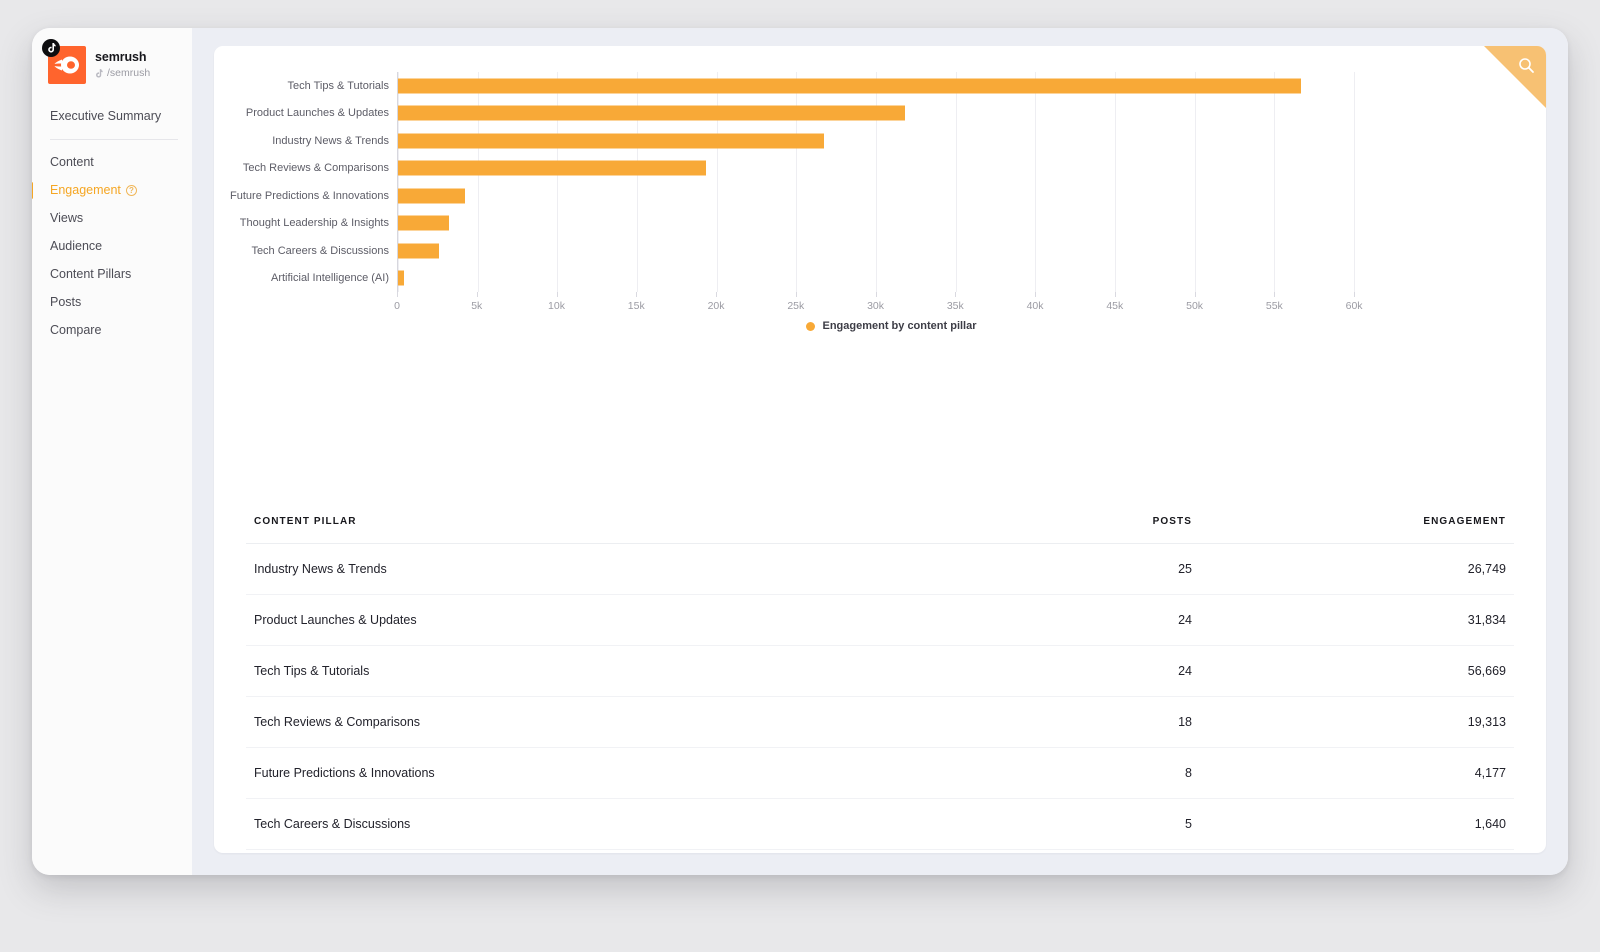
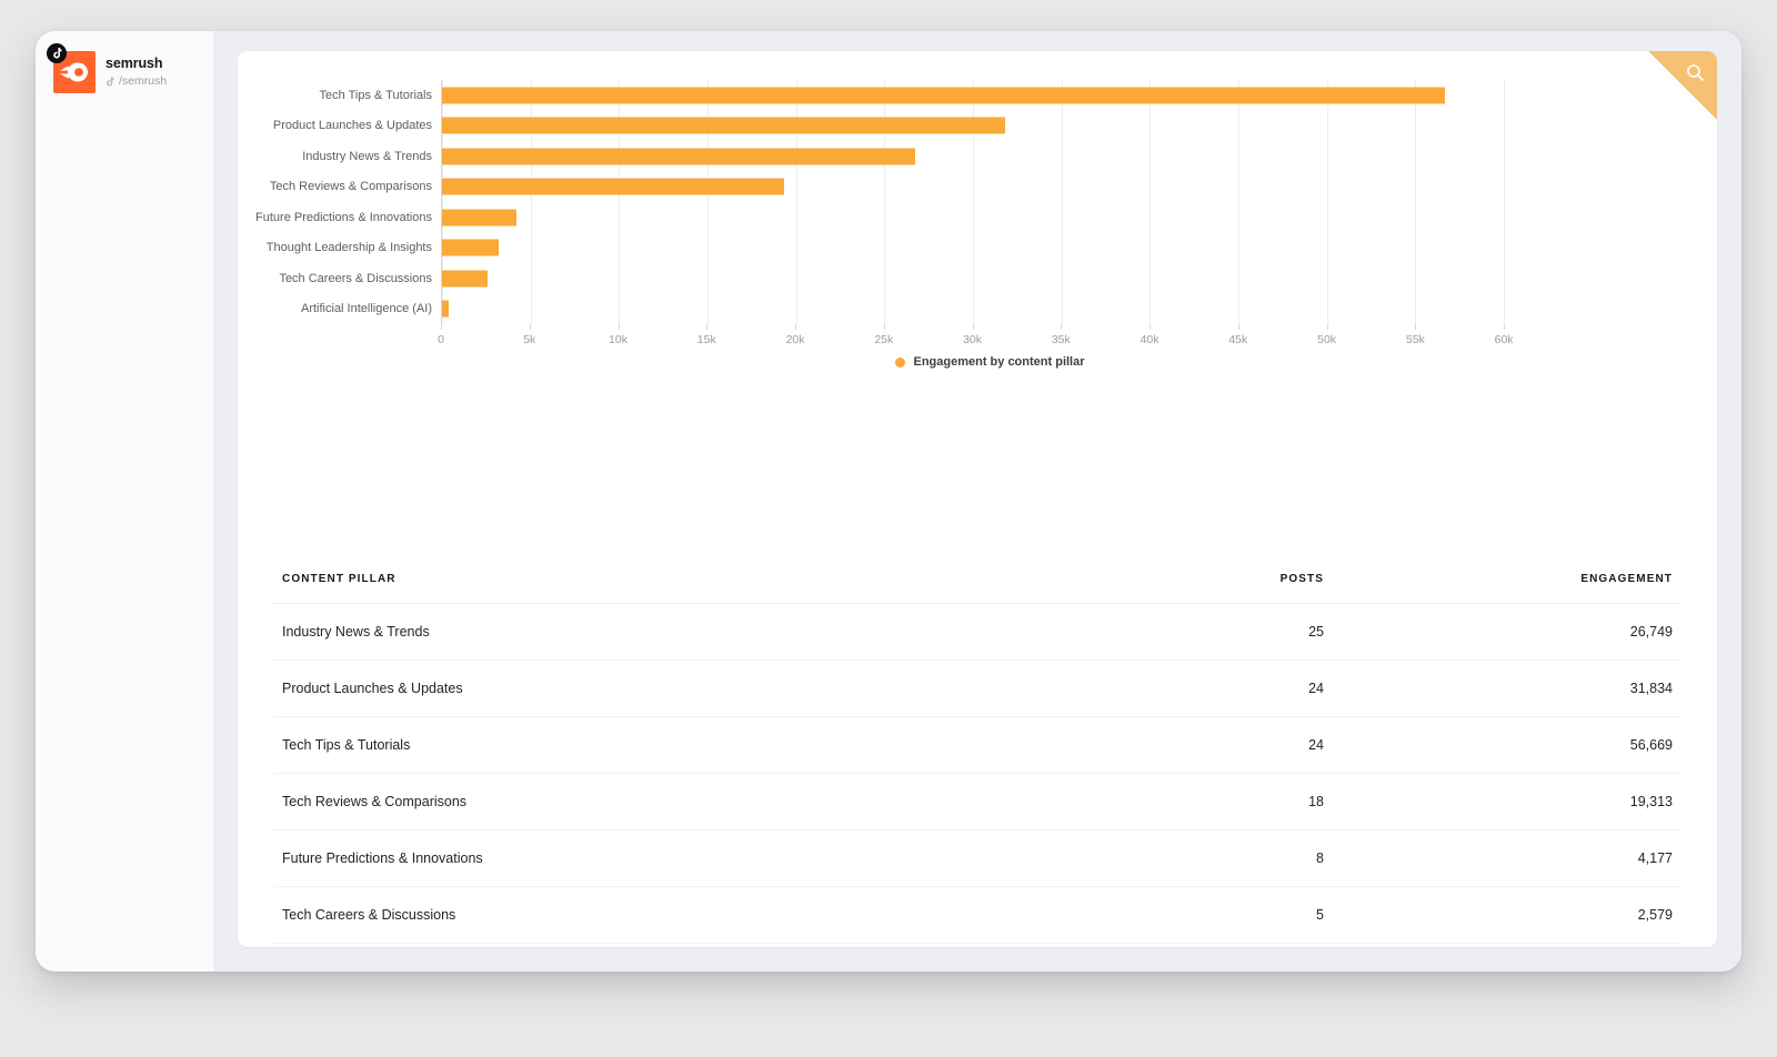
  semrush
  /semrush
- Executive Summary
- Content
- Engagement
- ?
- Views
- Audience
- Content Pillars
- Posts
- Compare
  Tech Tips & Tutorials
  Product Launches & Updates
  Industry News & Trends
  Tech Reviews & Comparisons
  Future Predictions & Innovations
  Thought Leadership & Insights
  Tech Careers & Discussions
  Artificial Intelligence (AI)
  0
  5k
  10k
  15k
  20k
  25k
  30k
  35k
  40k
  45k
  50k
  55k
  60k
  Engagement by content pillar
  CONTENT PILLAR	POSTS	ENGAGEMENT
  Industry News & Trends	25	26,749
  Product Launches & Updates	24	31,834
  Tech Tips & Tutorials	24	56,669
  Tech Reviews & Comparisons	18	19,313
  Future Predictions & Innovations	8	4,177
- Tech Careers & Discussions	5	1,640
+ Tech Careers & Discussions	5	2,579
